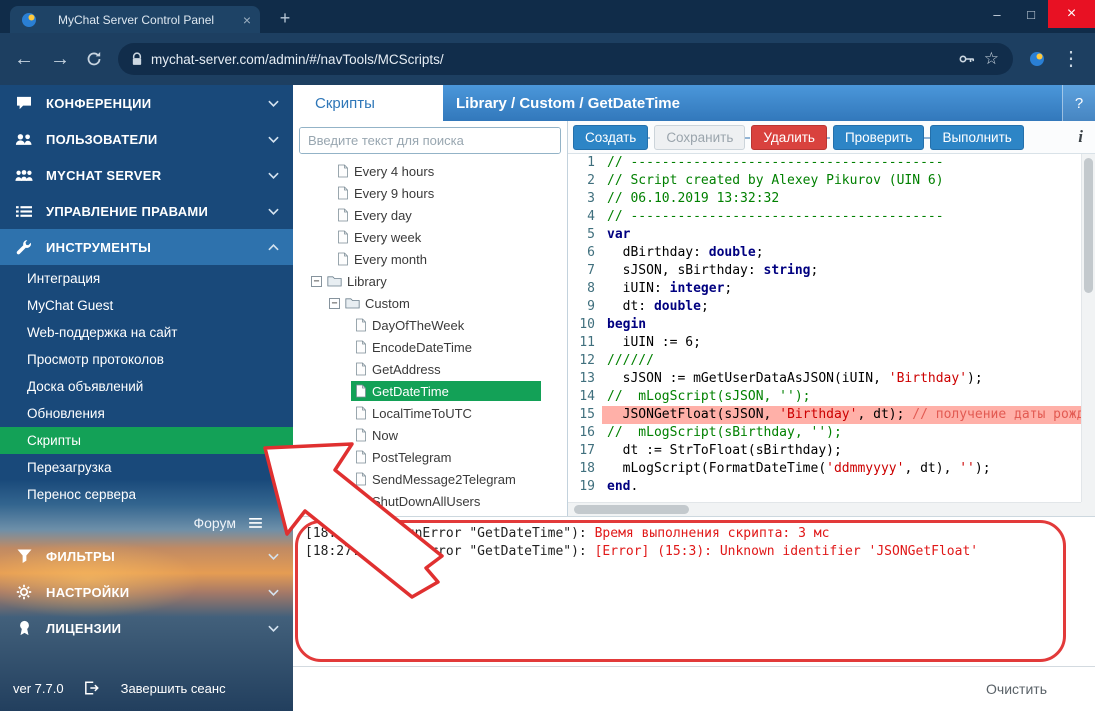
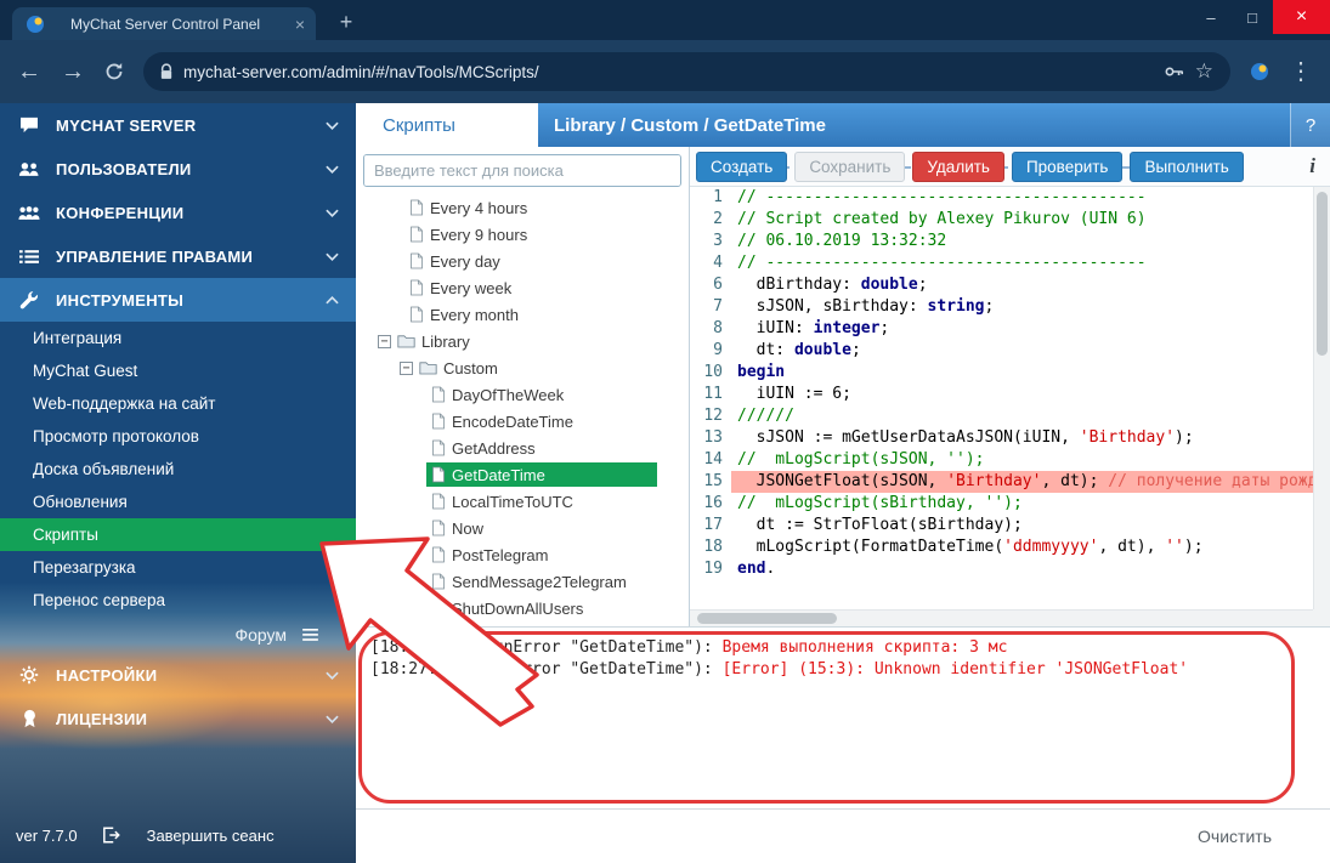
  MyChat Server Control Panel
  ×
  +
  –
  □
  ×
  ←
  →
  mychat-server.com/admin/#/navTools/MCScripts/
  ☆
  ⋮
- КОНФЕРЕНЦИИ
+ MYCHAT SERVER
  ПОЛЬЗОВАТЕЛИ
- MYCHAT SERVER
+ КОНФЕРЕНЦИИ
  УПРАВЛЕНИЕ ПРАВАМИ
  ИНСТРУМЕНТЫ
  Интеграция
  MyChat Guest
  Web-поддержка на сайт
  Просмотр протоколов
  Доска объявлений
  Обновления
  Скрипты
  Перезагрузка
  Перенос сервера
  Форум
- ФИЛЬТРЫ
  НАСТРОЙКИ
  ЛИЦЕНЗИИ
  ver 7.7.0
  Завершить сеанс
  Скрипты
  Library / Custom / GetDateTime
  ?
  Введите текст для поиска
  Every 4 hours
  Every 9 hours
  Every day
  Every week
  Every month
  −
  Library
  −
  Custom
  DayOfTheWeek
  EncodeDateTime
  GetAddress
  GetDateTime
  LocalTimeToUTC
  Now
  PostTelegram
  SendMessage2Telegram
  hutDownAllUsers
  Создать
  Сохранить
  Удалить
  Проверить
  Выполнить
  i
  1
  // ----------------------------------------
  2
  // Script created by Alexey Pikurov (UIN 6)
  3
  // 06.10.2019 13:32:32
  4
  // ----------------------------------------
- 5
- var
  6
  dBirthday: double;
  7
  sJSON, sBirthday: string;
  8
  iUIN: integer;
  9
  dt: double;
  10
  begin
  11
  iUIN := 6;
  12
  //////
  13
  sJSON := mGetUserDataAsJSON(iUIN, 'Birthday');
  14
  // mLogScript(sJSON, '');
  15
  JSONGetFloat(sJSON, 'Birthday', dt); // получение даты рож
  16
  // mLogScript(sBirthday, '');
  17
  dt := StrToFloat(sBirthday);
  18
  mLogScript(FormatDateTime('ddmmyyyy', dt), '');
  19
  end.
  [18nError "GetDateTime"): Время выполнения скрипта: 3 мс
  [18:27ror "GetDateTime"): [Error] (15:3): Unknown identifier 'JSONGetFloat'
  Очистить
